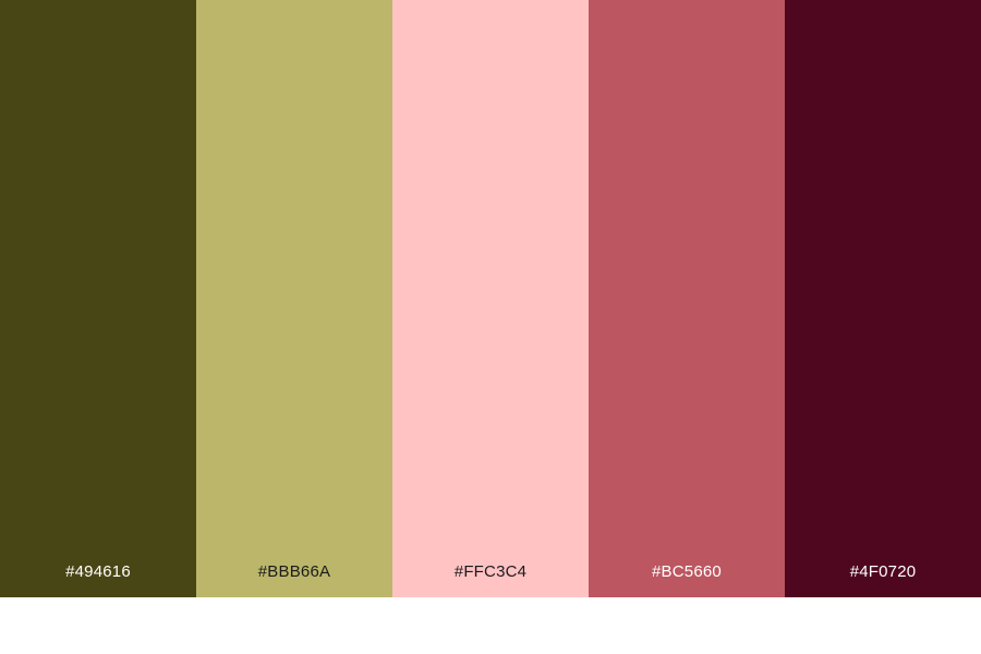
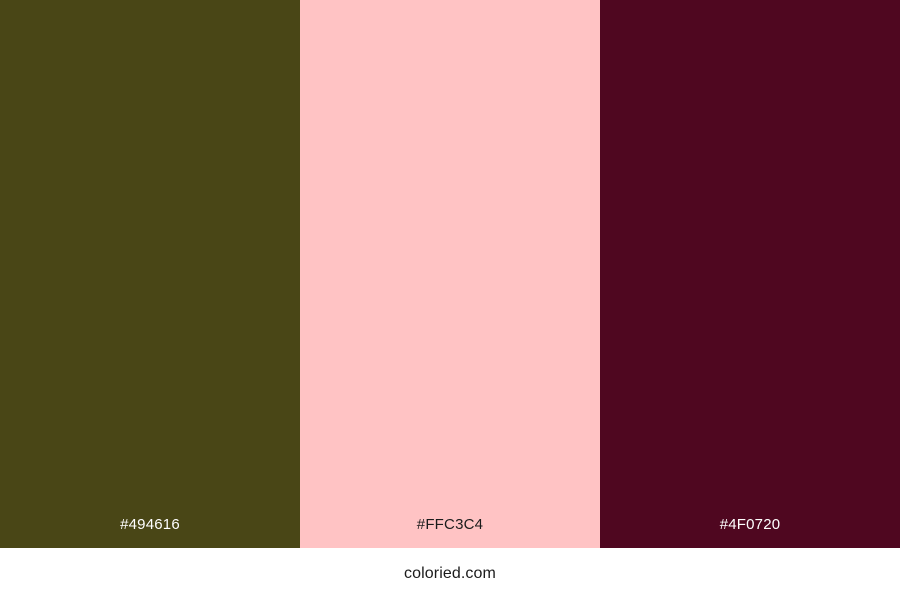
  #494616
- #BBB66A
  #FFC3C4
- #BC5660
  #4F0720
+ coloried.com
